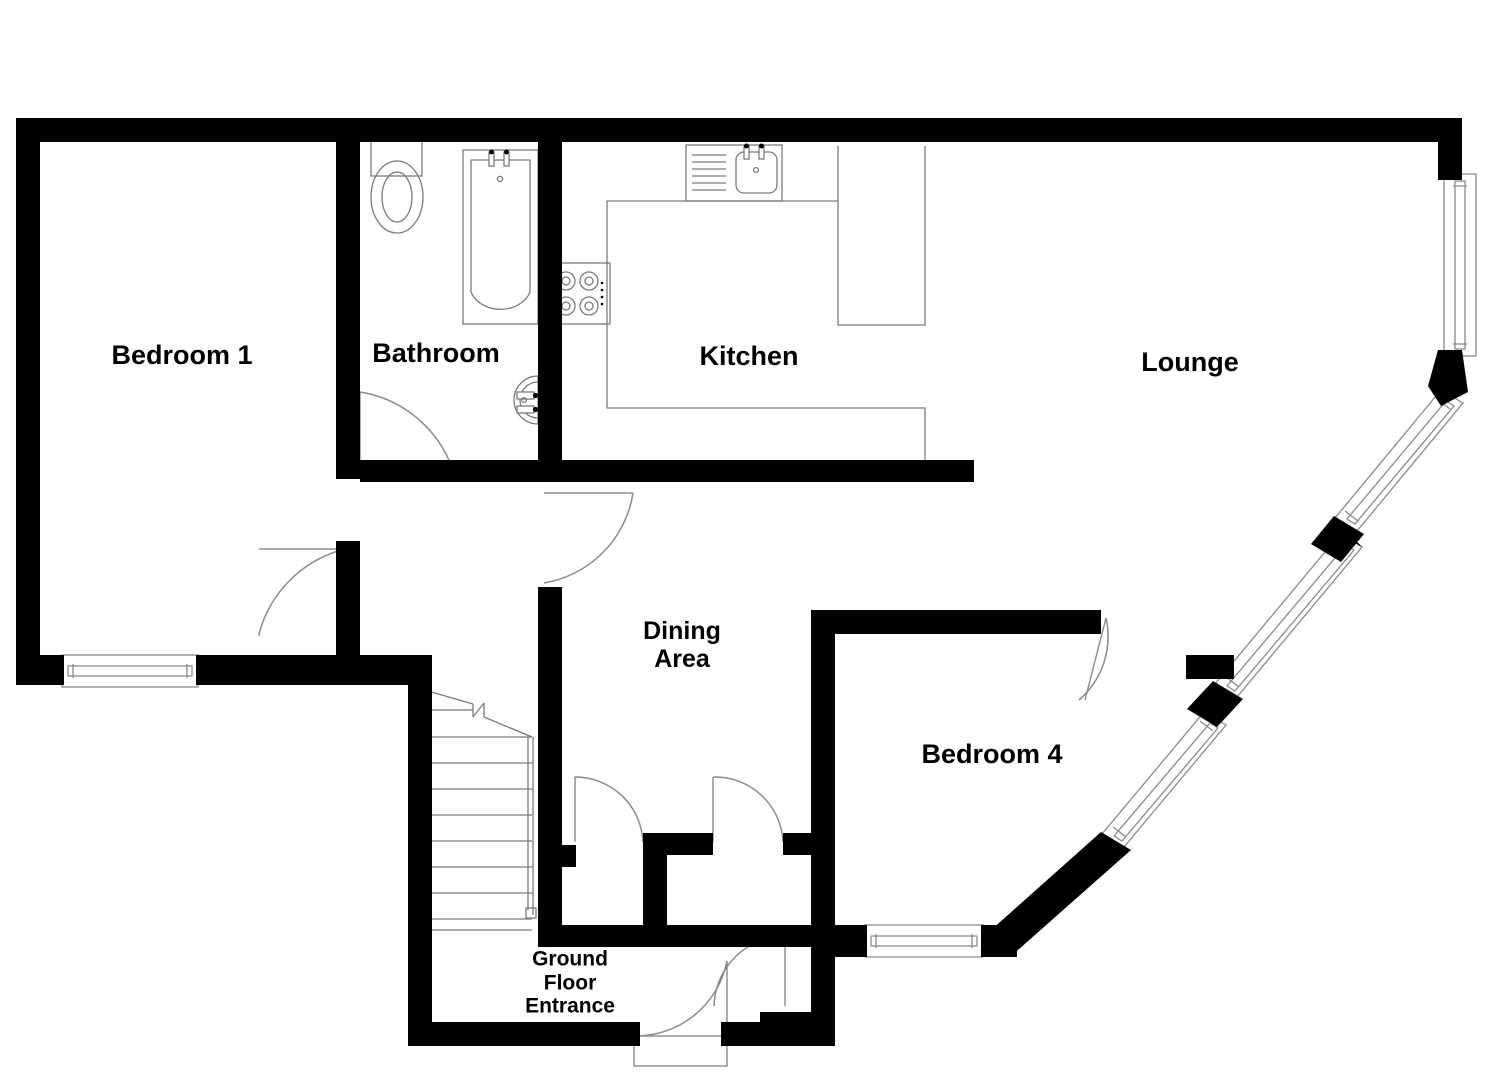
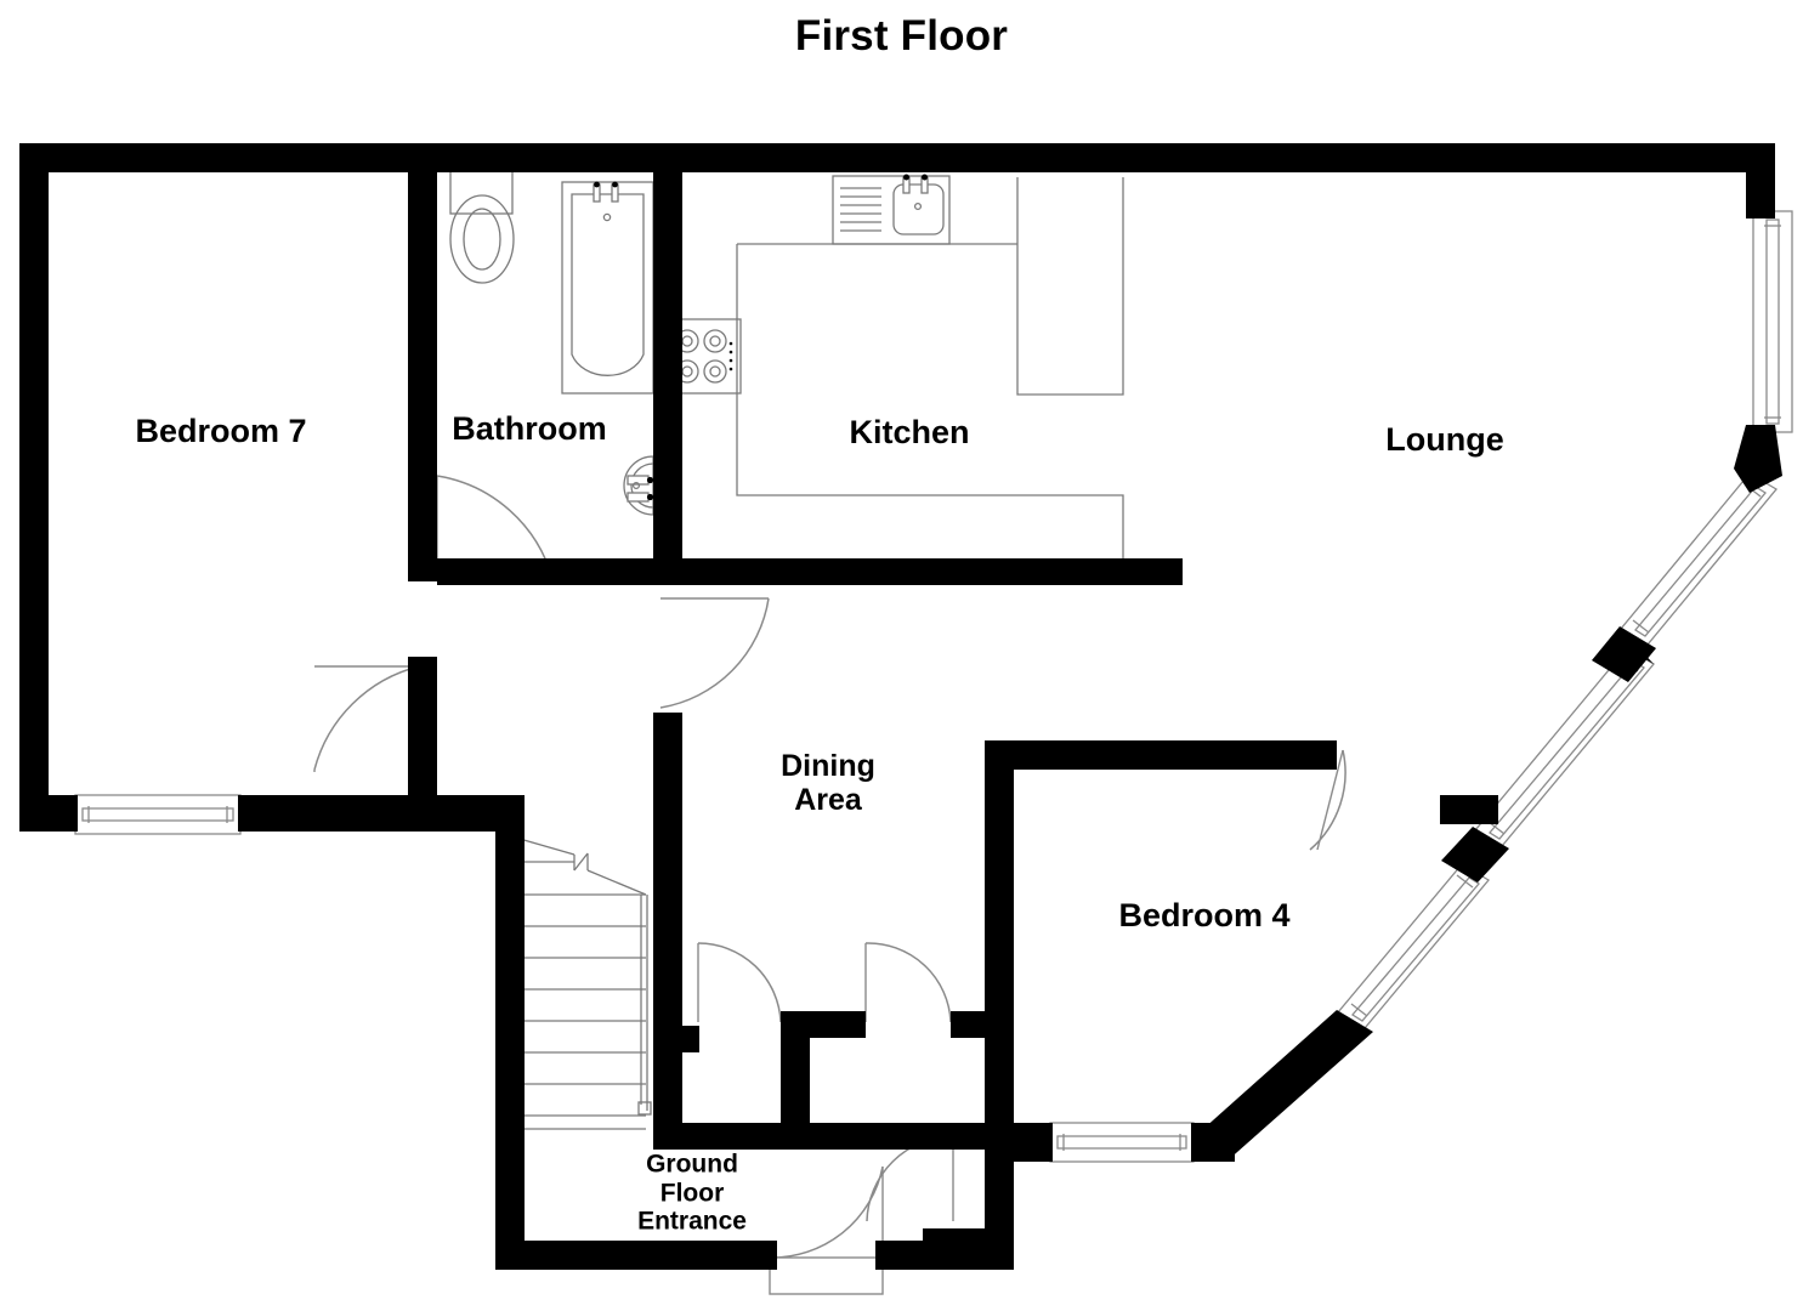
+ First Floor
- Bedroom 1
+ Bedroom 7
  Bathroom
  Kitchen
  Lounge
  Dining
  Area
  Bedroom 4
  Ground
  Floor
  Entrance
